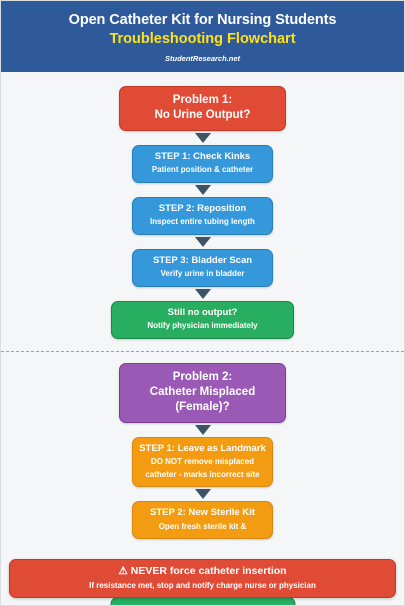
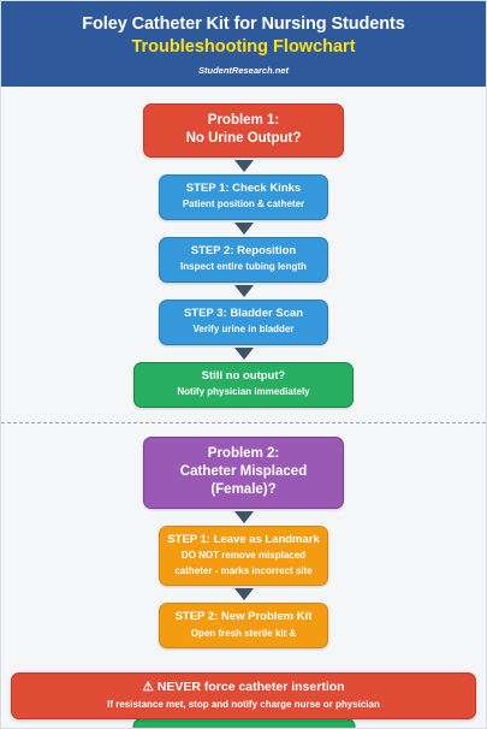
- Open Catheter Kit for Nursing Students
+ Foley Catheter Kit for Nursing Students
  Troubleshooting Flowchart
  StudentResearch.net
  Problem 1:
  No Urine Output?
  STEP 1: Check Kinks
  Patient position & catheter
  STEP 2: Reposition
  Inspect entire tubing length
  STEP 3: Bladder Scan
  Verify urine in bladder
  Still no output?
  Notify physician immediately
  Problem 2:
  Catheter Misplaced (Female)?
  STEP 1: Leave as Landmark
  DO NOT remove misplaced
  catheter - marks incorrect site
- STEP 2: New Sterile Kit
+ STEP 2: New Problem Kit
  Open fresh sterile kit &
  ⚠ NEVER force catheter insertion
  If resistance met, stop and notify charge nurse or physician
